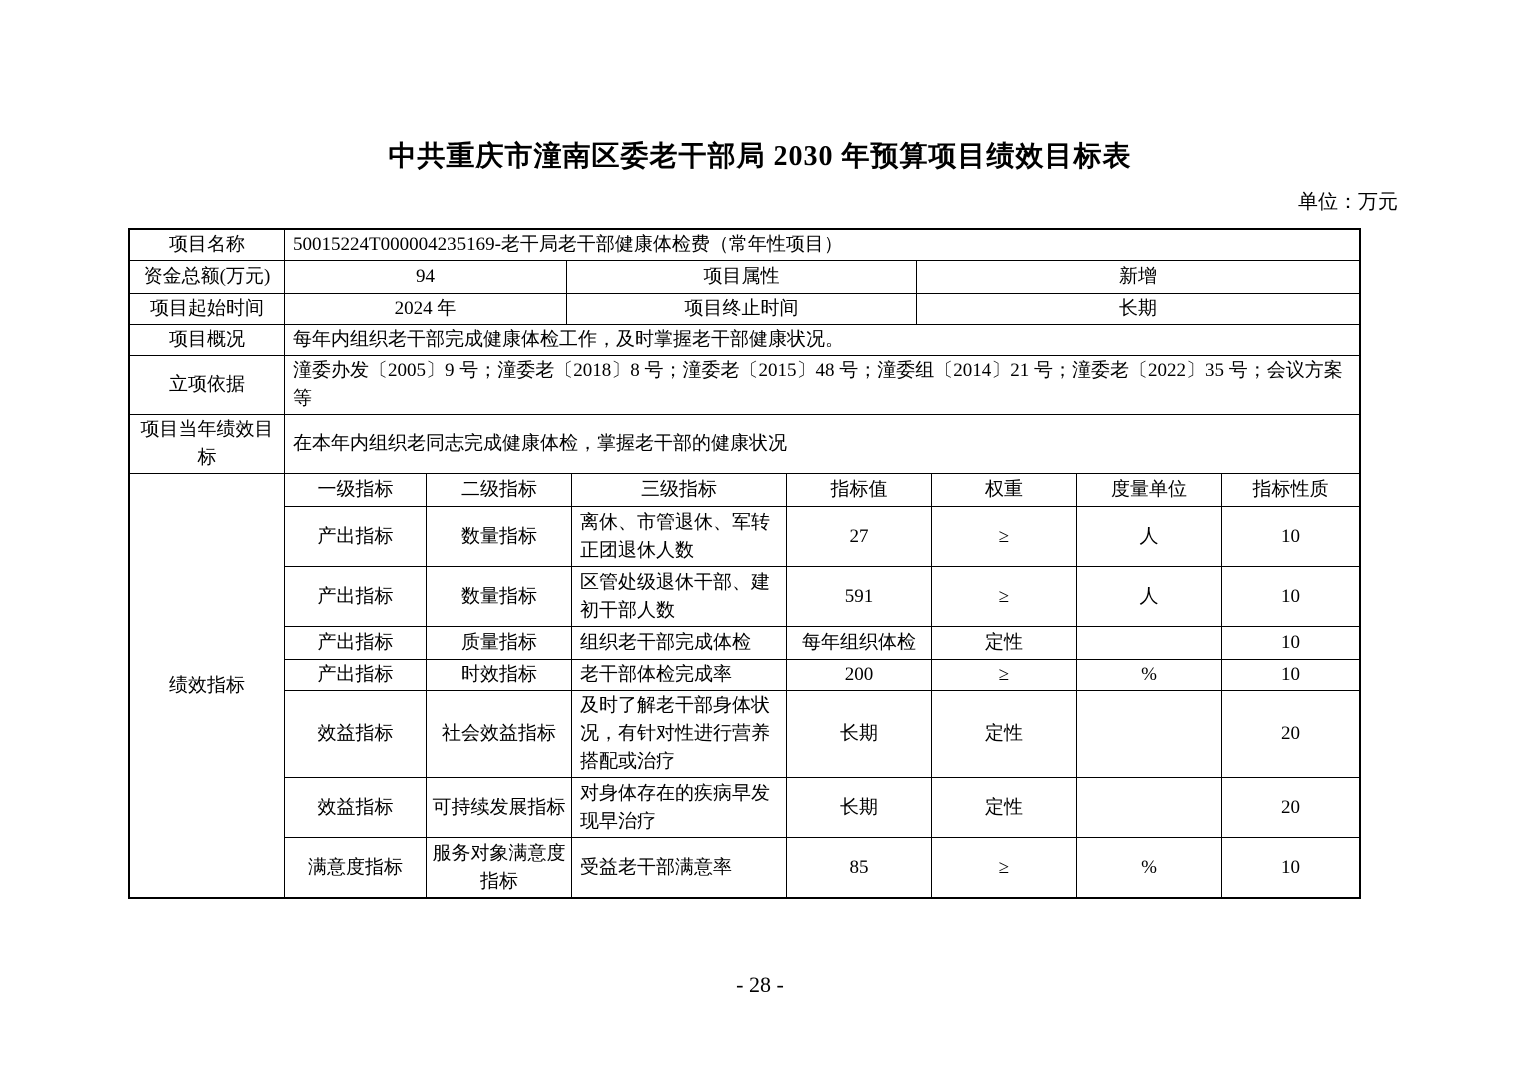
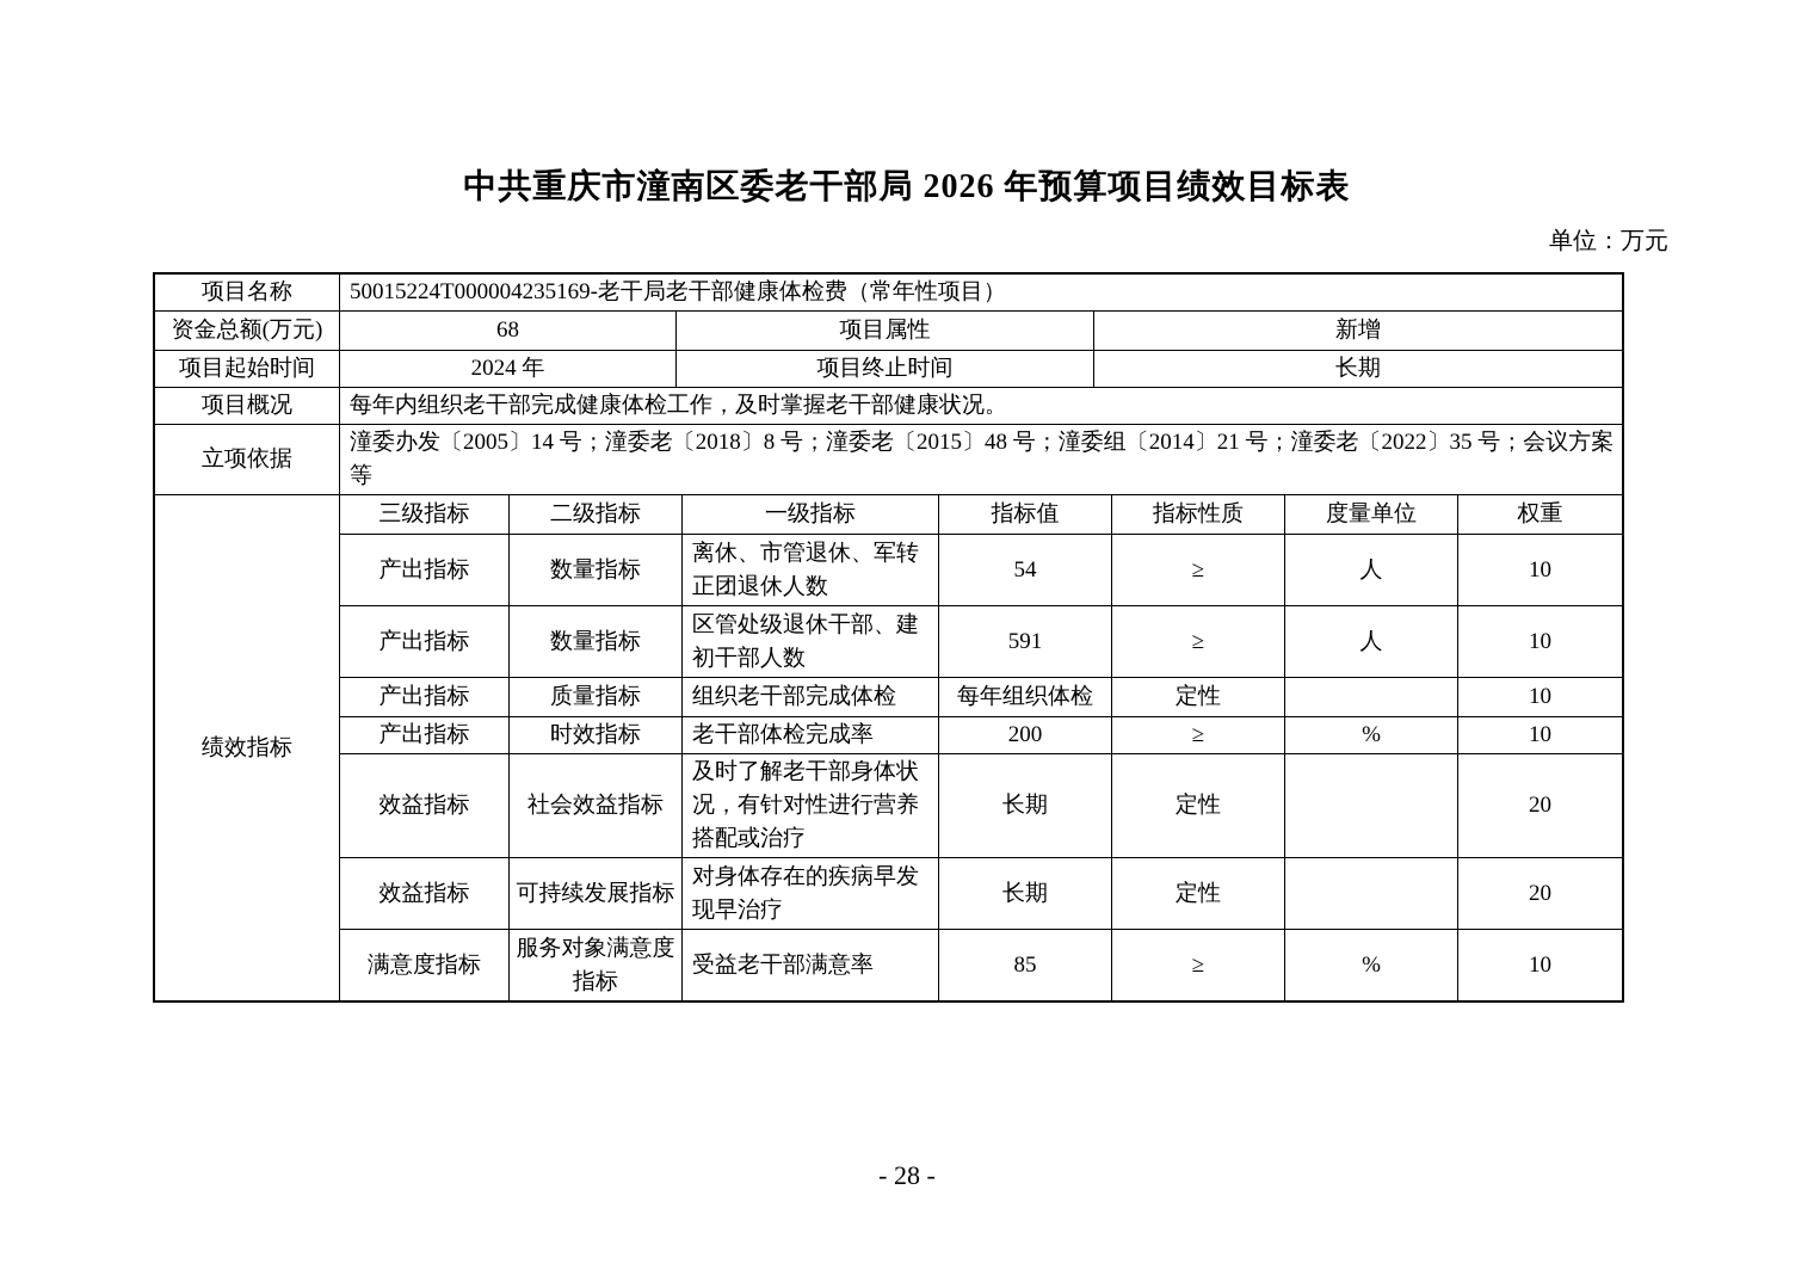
- 中共重庆市潼南区委老干部局 2030 年预算项目绩效目标表
+ 中共重庆市潼南区委老干部局 2026 年预算项目绩效目标表
  单位：万元
  项目名称
  50015224T000004235169-老干局老干部健康体检费（常年性项目）
  资金总额(万元)
- 94
+ 68
  项目属性
  新增
  项目起始时间
  2024 年
  项目终止时间
  长期
  项目概况
  每年内组织老干部完成健康体检工作，及时掌握老干部健康状况。
  立项依据
- 潼委办发〔2005〕9 号；潼委老〔2018〕8 号；潼委老〔2015〕48 号；潼委组〔2014〕21 号；潼委老〔2022〕35 号；会议方案等
+ 潼委办发〔2005〕14 号；潼委老〔2018〕8 号；潼委老〔2015〕48 号；潼委组〔2014〕21 号；潼委老〔2022〕35 号；会议方案等
- 项目当年绩效目标
- 在本年内组织老同志完成健康体检，掌握老干部的健康状况
  绩效指标
- 一级指标
+ 三级指标
  二级指标
- 三级指标
+ 一级指标
  指标值
- 权重
+ 指标性质
  度量单位
- 指标性质
+ 权重
  产出指标
  数量指标
  离休、市管退休、军转正团退休人数
- 27
+ 54
  ≥
  人
  10
  产出指标
  数量指标
  区管处级退休干部、建初干部人数
  591
  ≥
  人
  10
  产出指标
  质量指标
  组织老干部完成体检
  每年组织体检
  定性
  10
  产出指标
  时效指标
  老干部体检完成率
  200
  ≥
  %
  10
  效益指标
  社会效益指标
  及时了解老干部身体状况，有针对性进行营养搭配或治疗
  长期
  定性
  20
  效益指标
  可持续发展指标
  对身体存在的疾病早发现早治疗
  长期
  定性
  20
  满意度指标
  服务对象满意度指标
  受益老干部满意率
  85
  ≥
  %
  10
  - 28 -
